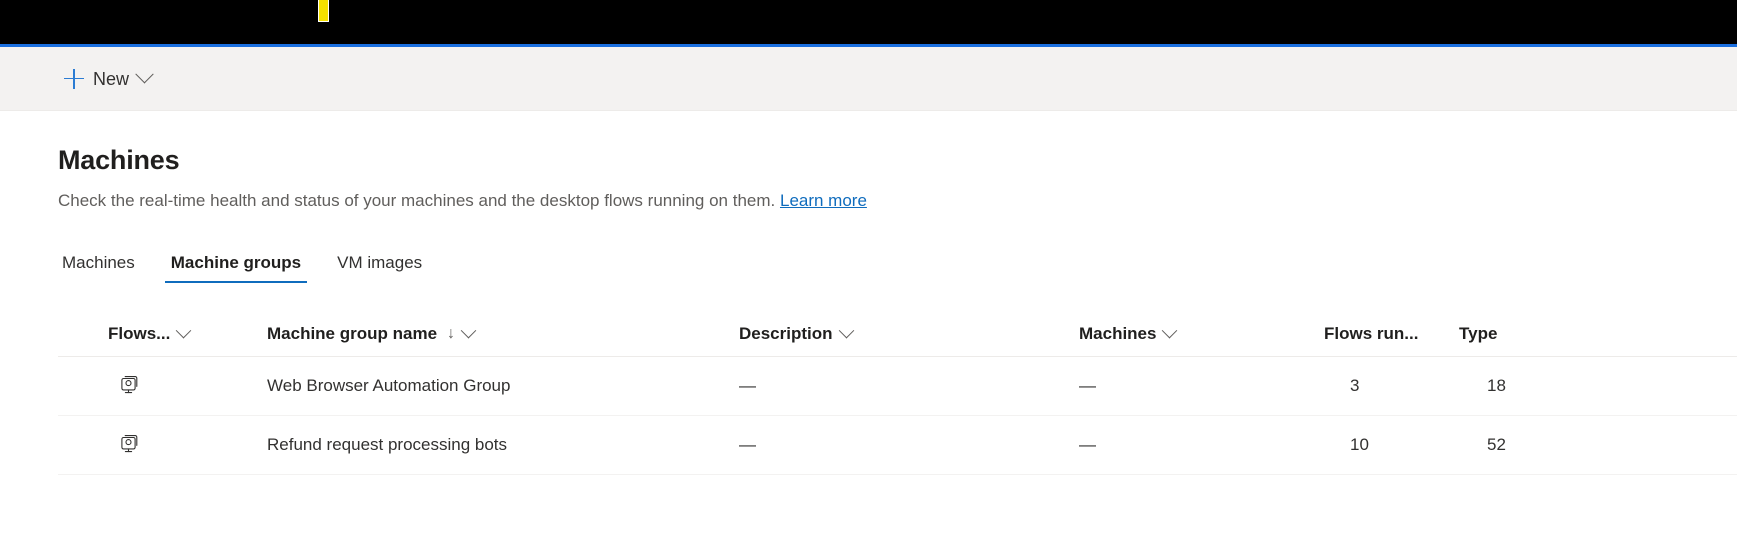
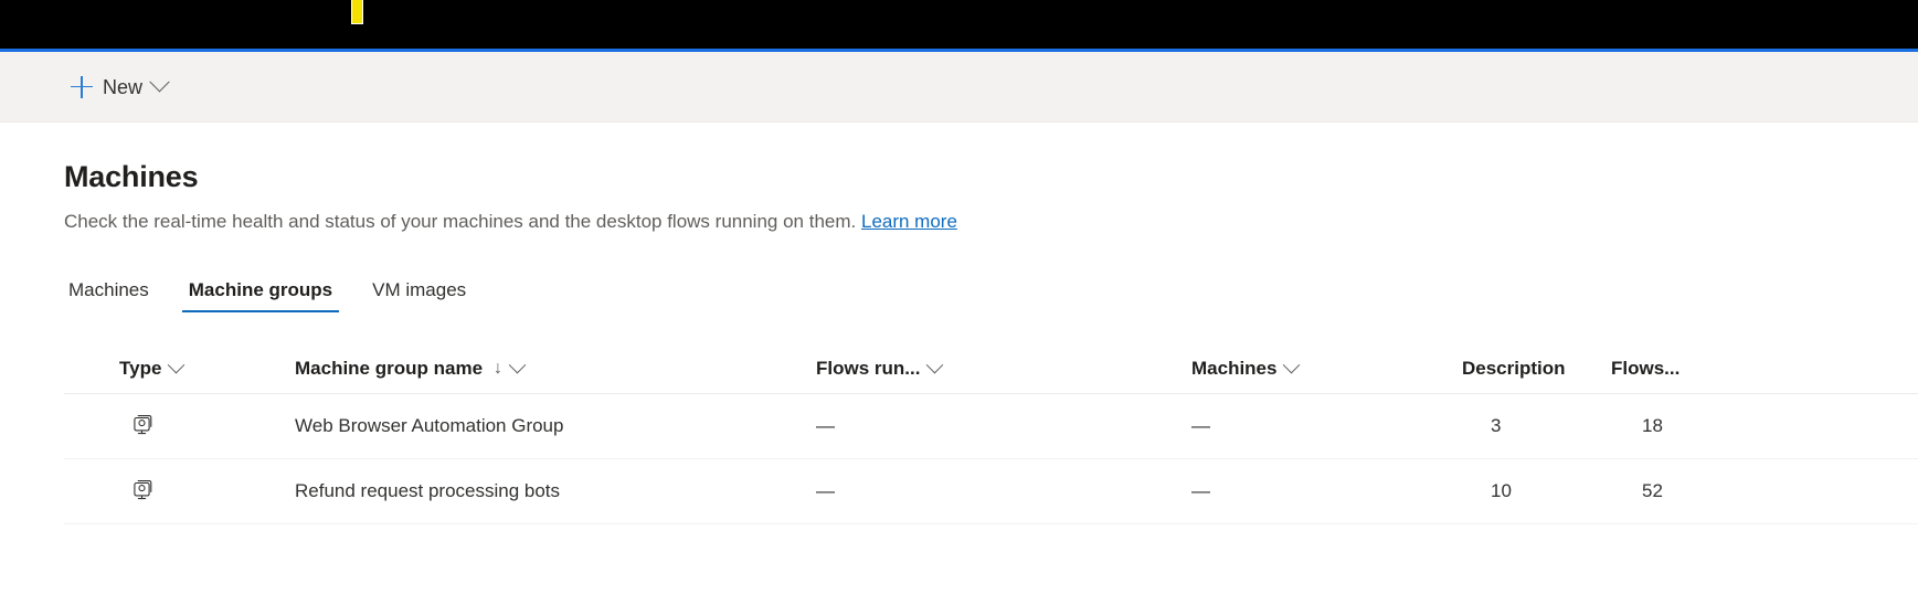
  New
  Machines
  Check the real-time health and status of your machines and the desktop flows running on them. Learn more
  Machines
  Machine groups
  VM images
- Flows...
+ Type
  Machine group name
  ↓
- Description
+ Flows run...
  Machines
- Flows run...
+ Description
- Type
+ Flows...
  Web Browser Automation Group
  —
  —
  3
  18
  Refund request processing bots
  —
  —
  10
  52
